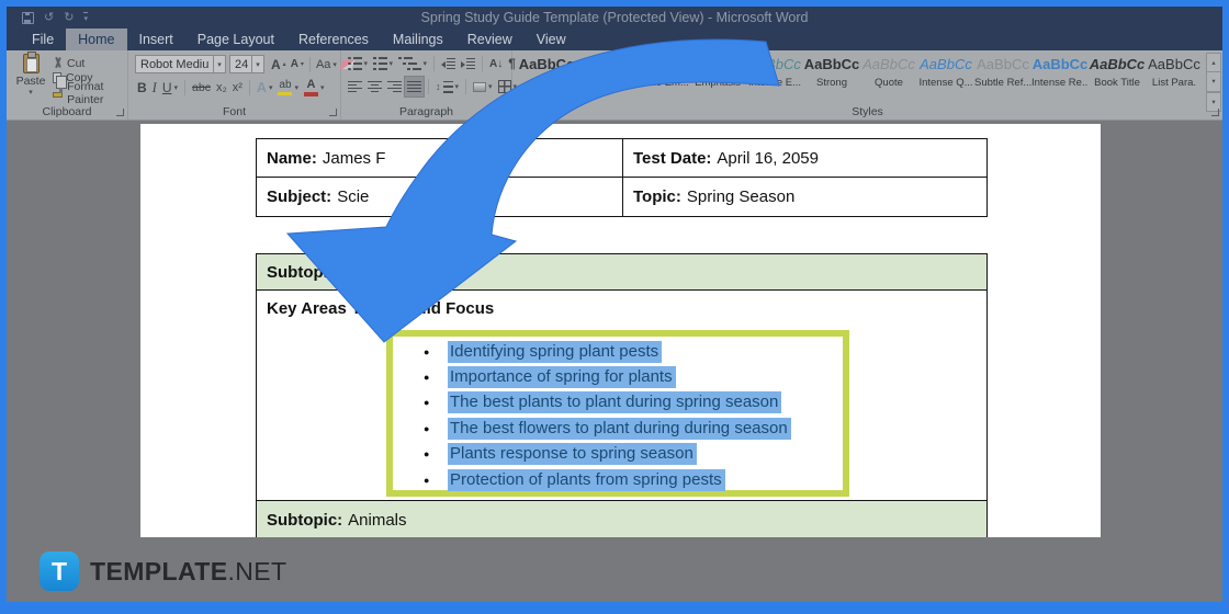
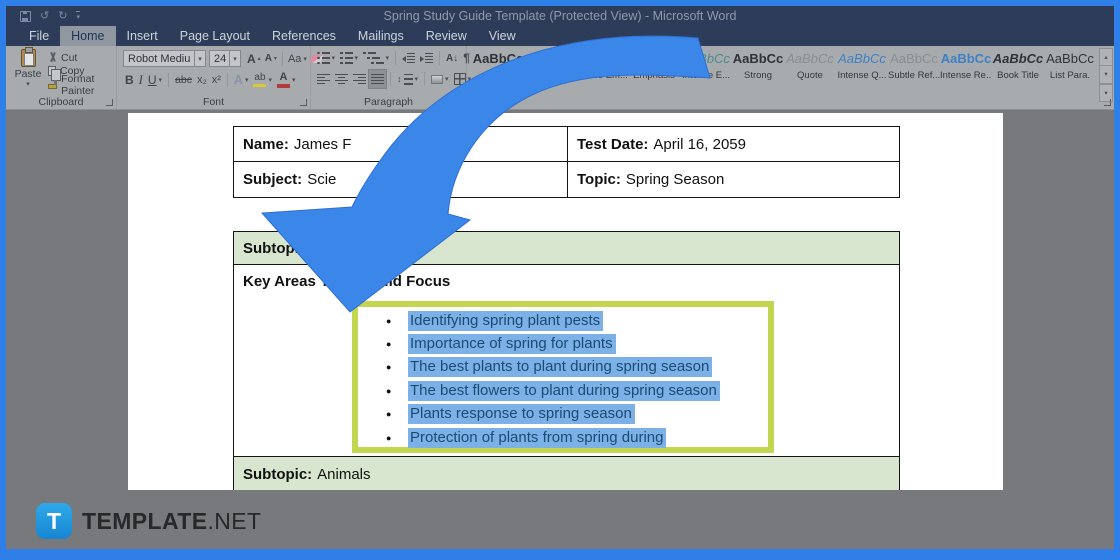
  ↺
  ↻
  Spring Study Guide Template (Protected View) - Microsoft Word
  File
  Home
  Insert
  Page Layout
  References
  Mailings
  Review
  View
  Paste
  Cut
  Copy
  Format Painter
  Clipboard
  Robot Mediu
  24
  A
  A
  Aa
  B
  I
  U
  abc
  x₂
  x²
  A
  ab
  A
  Font
  A↓
  ¶
  ↕
  Paragraph
  AaBbC
  AaBbCc
  Strong
  AaBbCc
  Quote
  AaBbCc
  Intense Q...
  AaBbCc
  Subtle Ref...
  AaBbCc
  Intense Re..
  AaBbCc
  Book Title
  AaBbCc
  List Para.
- Styles
  Name:
  James F
  Test Date:
  April 16, 2059
  Subject:
  Scie
  Topic:
  Spring Season
  ●
  Identifying spring plant pests
  ●
  Importance of spring for plants
  ●
  The best plants to plant during spring season
  ●
- The best flowers to plant during during season
+ The best flowers to plant during spring season
  ●
  Plants response to spring season
  ●
- Protection of plants from spring pests
+ Protection of plants from spring during
  Subtopic:
  Animals
  T
  TEMPLATE.NET
